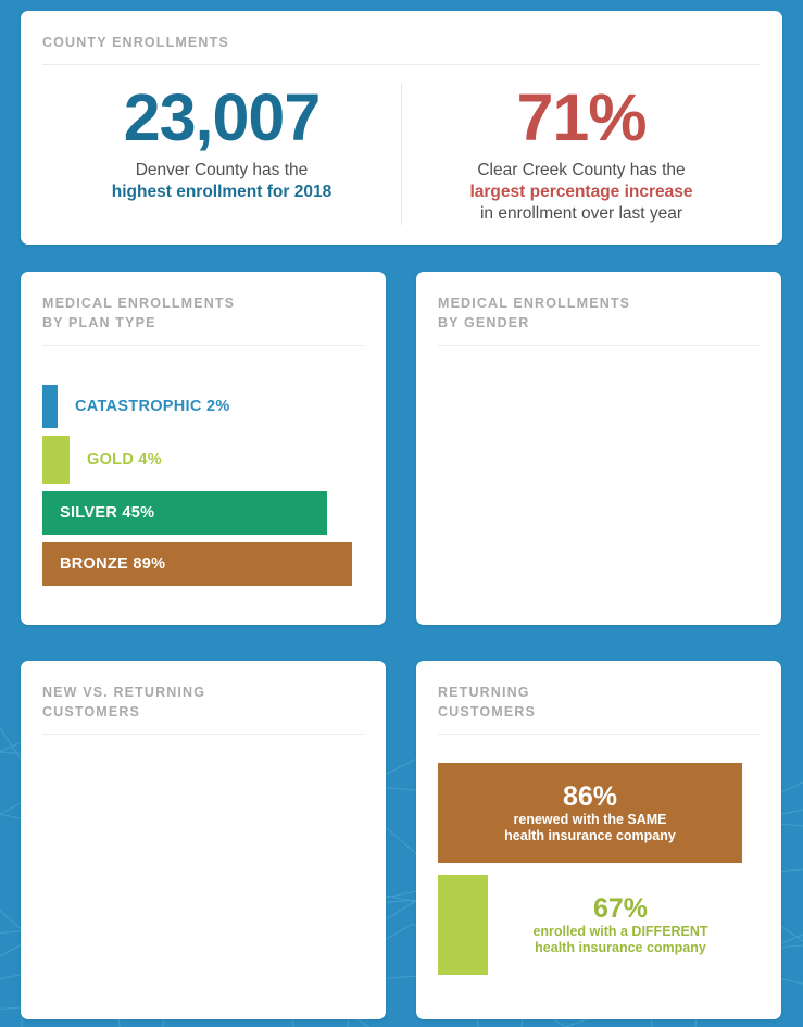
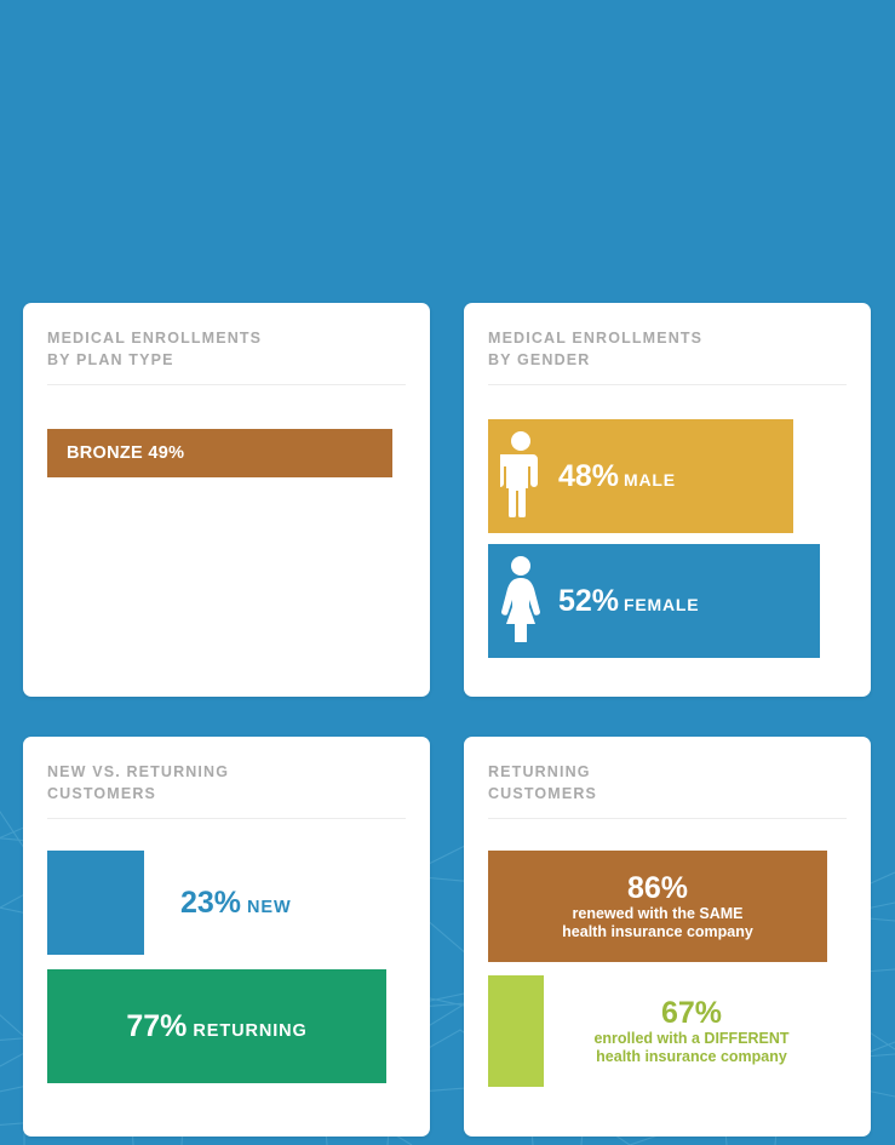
- COUNTY ENROLLMENTS
- 23,007
- Denver County has the
- highest enrollment for 2018
- 71%
- Clear Creek County has the
- largest percentage increase
- in enrollment over last year
  MEDICAL ENROLLMENTS
  BY PLAN TYPE
- CATASTROPHIC 2%
- GOLD 4%
- SILVER 45%
- BRONZE 89%
+ BRONZE 49%
  MEDICAL ENROLLMENTS
  BY GENDER
+ 48% MALE
+ 52% FEMALE
  NEW VS. RETURNING
  CUSTOMERS
+ 23% NEW
+ 77% RETURNING
  RETURNING
  CUSTOMERS
  86%
  renewed with the SAME
  health insurance company
  67%
  enrolled with a DIFFERENT
  health insurance company
